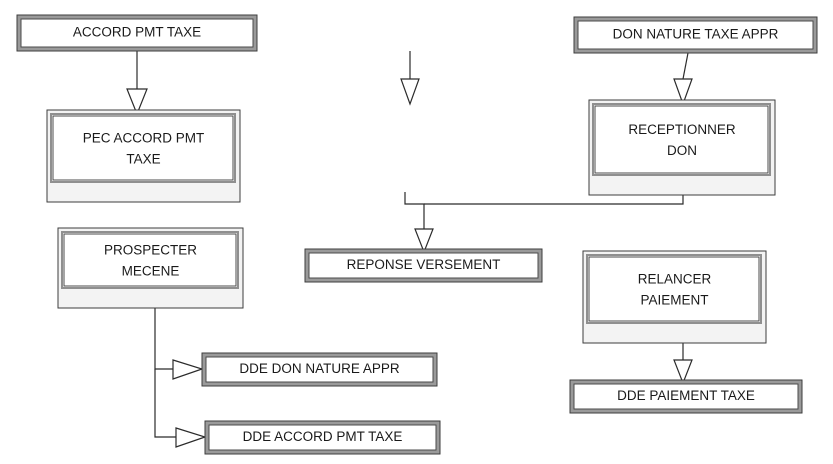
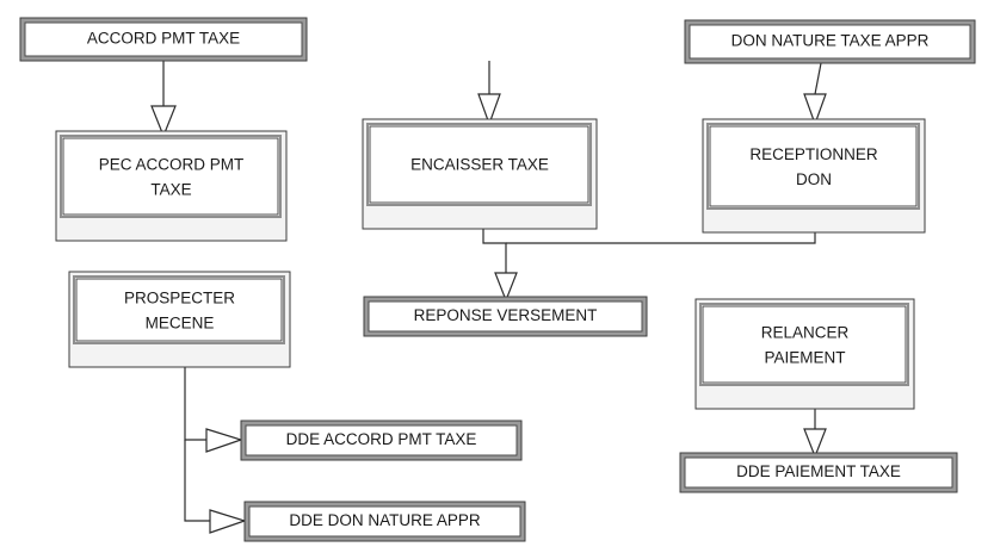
  ACCORD PMT TAXE
  DON NATURE TAXE APPR
  PEC ACCORD PMT
  TAXE
+ ENCAISSER TAXE
  RECEPTIONNER
  DON
  PROSPECTER
  MECENE
  REPONSE VERSEMENT
  RELANCER
  PAIEMENT
- DDE DON NATURE APPR
+ DDE ACCORD PMT TAXE
  DDE PAIEMENT TAXE
- DDE ACCORD PMT TAXE
+ DDE DON NATURE APPR
